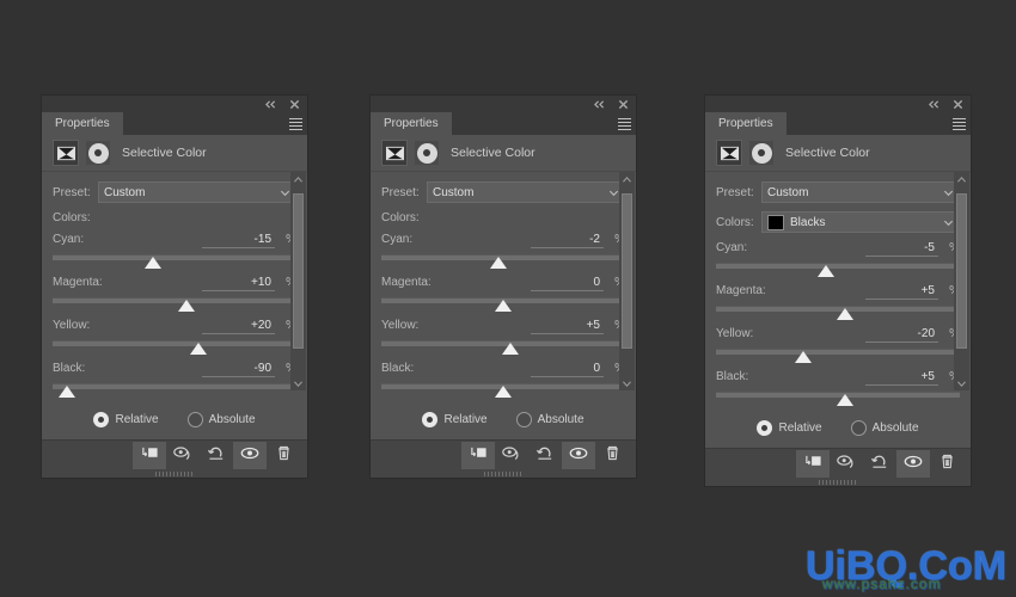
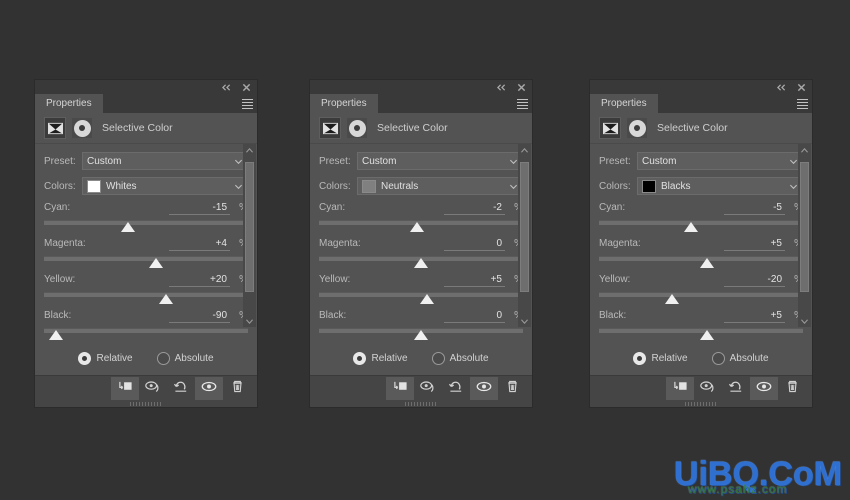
  Properties
  Selective Color
  Preset:
  Custom
  Colors:
+ Whites
  Cyan:
  -15
  Magenta:
- +10
+ +4
  Yellow:
  +20
  Black:
  -90
  Relative
  Absolute
  Properties
  Selective Color
  Preset:
  Custom
  Colors:
+ Neutrals
  Cyan:
  -2
  Magenta:
  0
  Yellow:
  +5
  Black:
  0
  Relative
  Absolute
  Properties
  Selective Color
  Preset:
  Custom
  Colors:
  Blacks
  Cyan:
  -5
  Magenta:
  +5
  Yellow:
  -20
  Black:
  +5
  Relative
  Absolute
  UiBQ.CoM
  www.psahz.com
